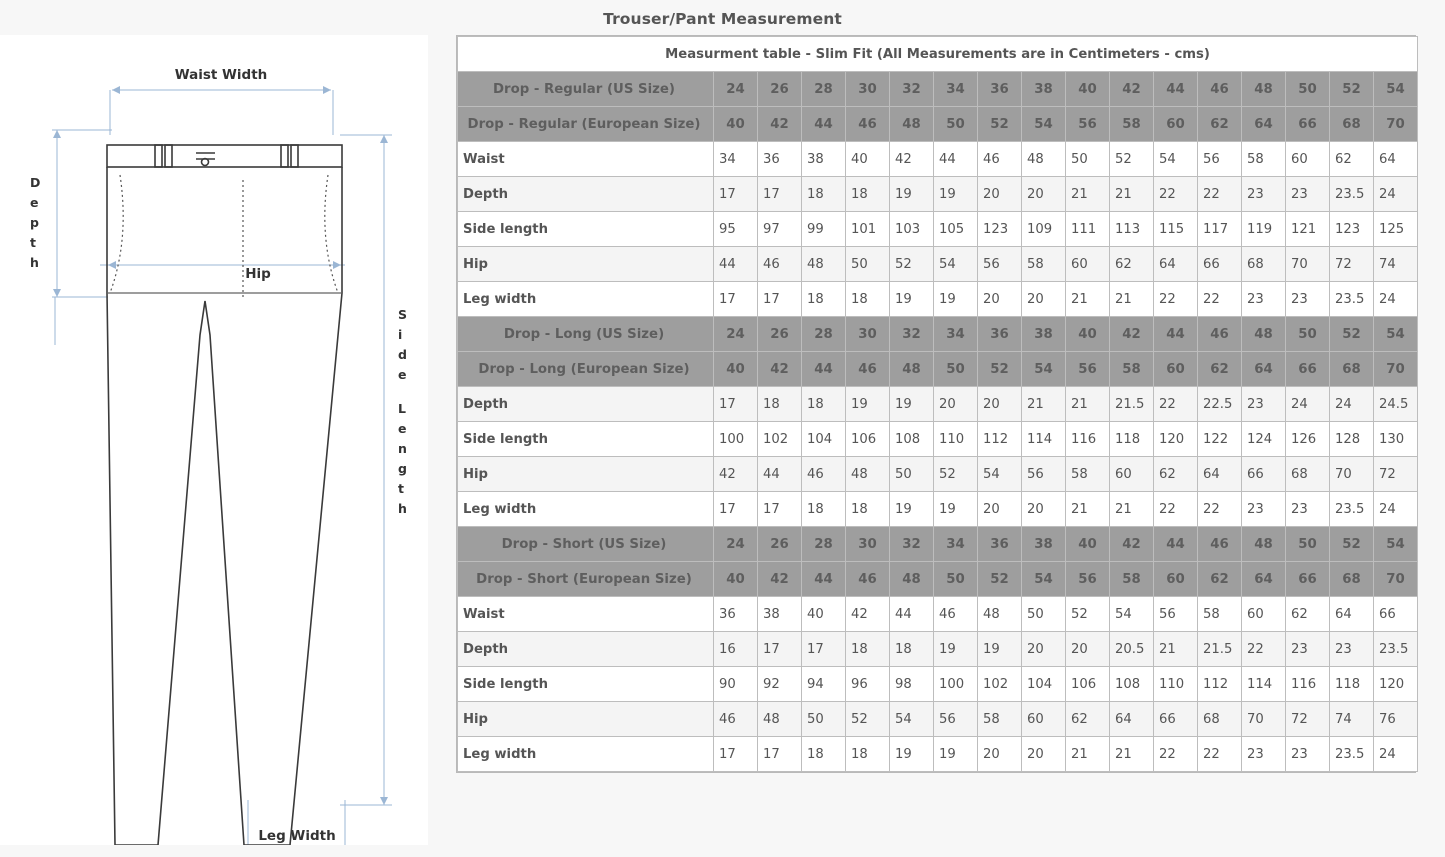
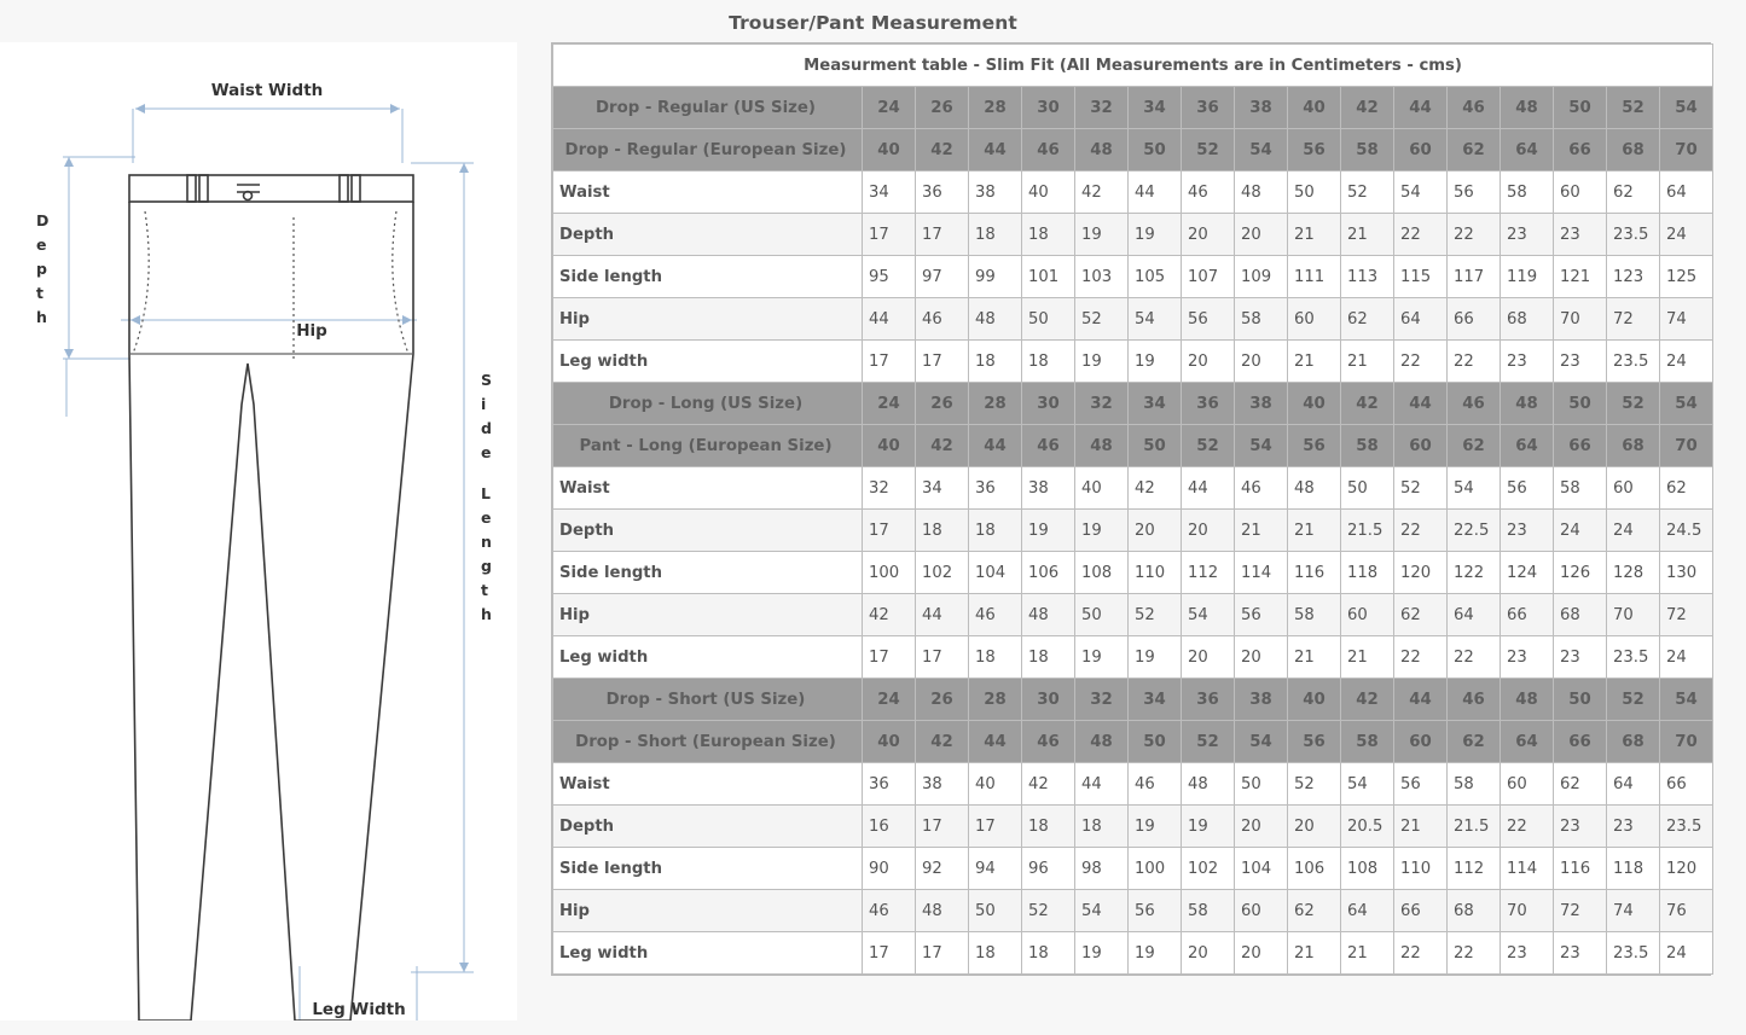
  Trouser/Pant Measurement
  Waist Width
  Hip
  Leg Width
  D
  e
  p
  t
  h
  S
  i
  d
  e
  L
  e
  n
  g
  t
  h
  Measurment table - Slim Fit (All Measurements are in Centimeters - cms)
  Drop - Regular (US Size)	24	26	28	30	32	34	36	38	40	42	44	46	48	50	52	54
  Drop - Regular (European Size)	40	42	44	46	48	50	52	54	56	58	60	62	64	66	68	70
  Waist	34	36	38	40	42	44	46	48	50	52	54	56	58	60	62	64
  Depth	17	17	18	18	19	19	20	20	21	21	22	22	23	23	23.5	24
- Side length	95	97	99	101	103	105	123	109	111	113	115	117	119	121	123	125
+ Side length	95	97	99	101	103	105	107	109	111	113	115	117	119	121	123	125
  Hip	44	46	48	50	52	54	56	58	60	62	64	66	68	70	72	74
  Leg width	17	17	18	18	19	19	20	20	21	21	22	22	23	23	23.5	24
  Drop - Long (US Size)	24	26	28	30	32	34	36	38	40	42	44	46	48	50	52	54
- Drop - Long (European Size)	40	42	44	46	48	50	52	54	56	58	60	62	64	66	68	70
+ Pant - Long (European Size)	40	42	44	46	48	50	52	54	56	58	60	62	64	66	68	70
+ Waist	32	34	36	38	40	42	44	46	48	50	52	54	56	58	60	62
  Depth	17	18	18	19	19	20	20	21	21	21.5	22	22.5	23	24	24	24.5
  Side length	100	102	104	106	108	110	112	114	116	118	120	122	124	126	128	130
  Hip	42	44	46	48	50	52	54	56	58	60	62	64	66	68	70	72
  Leg width	17	17	18	18	19	19	20	20	21	21	22	22	23	23	23.5	24
  Drop - Short (US Size)	24	26	28	30	32	34	36	38	40	42	44	46	48	50	52	54
  Drop - Short (European Size)	40	42	44	46	48	50	52	54	56	58	60	62	64	66	68	70
  Waist	36	38	40	42	44	46	48	50	52	54	56	58	60	62	64	66
  Depth	16	17	17	18	18	19	19	20	20	20.5	21	21.5	22	23	23	23.5
  Side length	90	92	94	96	98	100	102	104	106	108	110	112	114	116	118	120
  Hip	46	48	50	52	54	56	58	60	62	64	66	68	70	72	74	76
  Leg width	17	17	18	18	19	19	20	20	21	21	22	22	23	23	23.5	24
